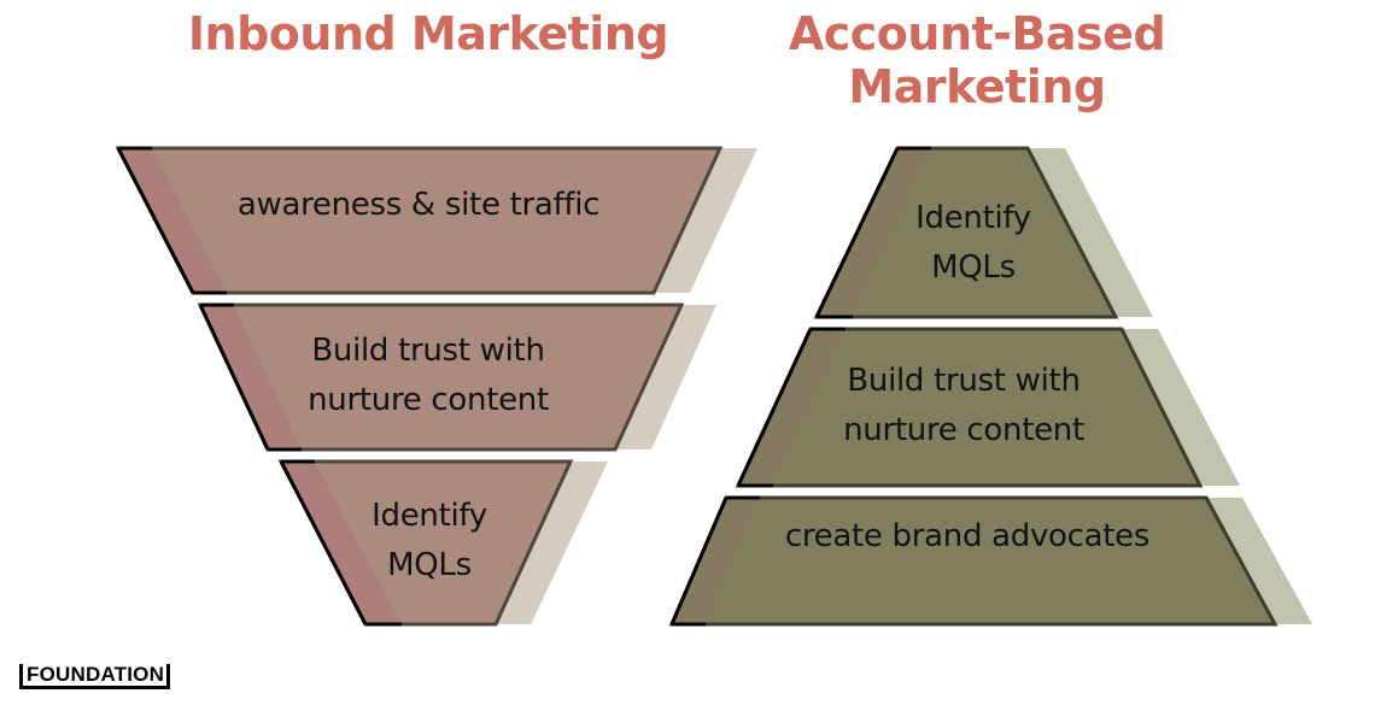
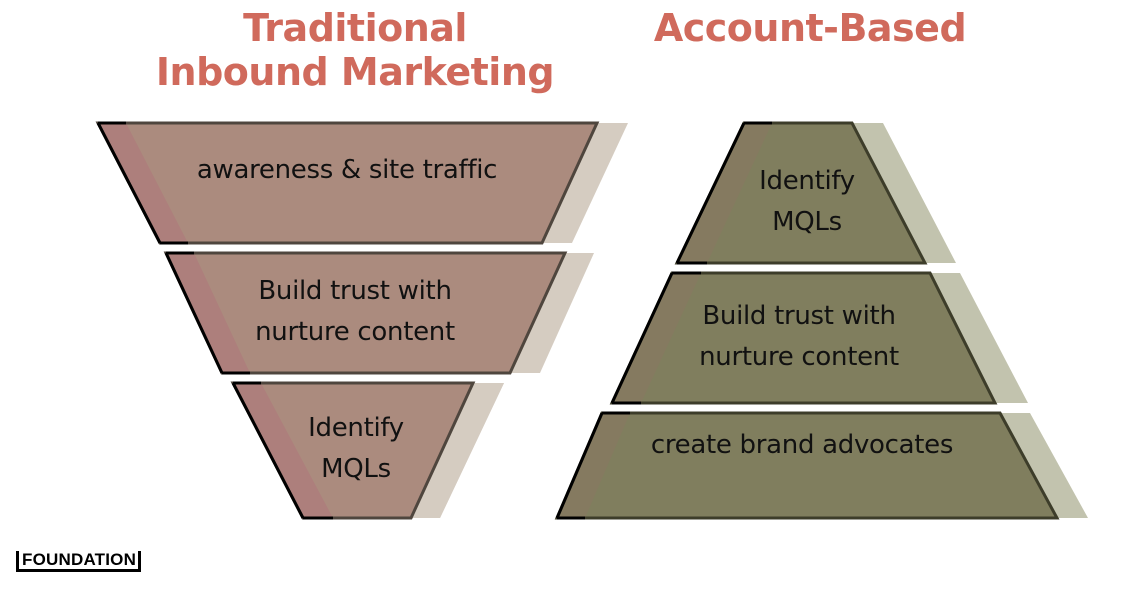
+ Traditional
  Inbound Marketing
  Account-Based
- Marketing
  awareness & site traffic
  Build trust with
  nurture content
  Identify
  MQLs
  Identify
  MQLs
  Build trust with
  nurture content
  create brand advocates
  FOUNDATION
